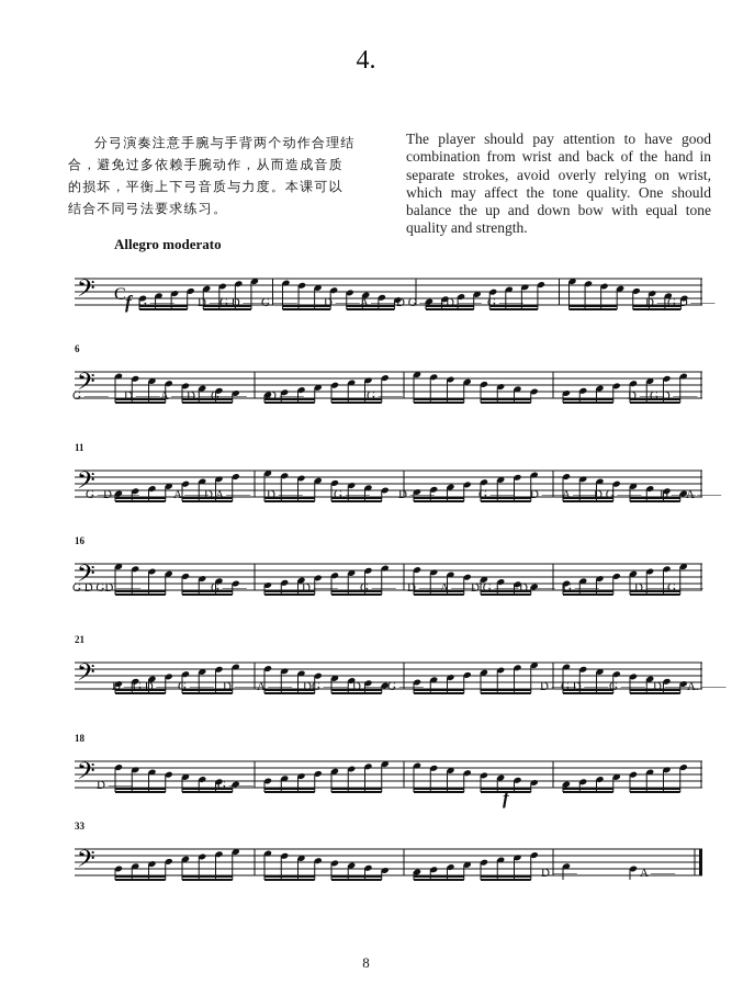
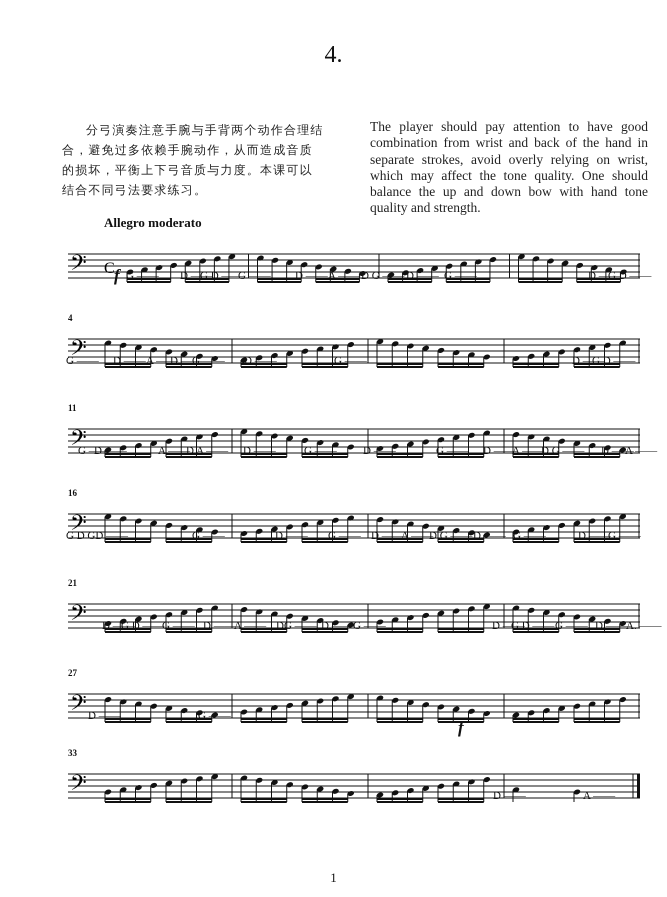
  4.
  分弓演奏注意手腕与手背两个动作合理结合，避免过多依赖手腕动作，从而造成音质的损坏，平衡上下弓音质与力度。本课可以结合不同弓法要求练习。
- The player should pay attention to have good combination from wrist and back of the hand in separate strokes, avoid overly relying on wrist, which may affect the tone quality. One should balance the up and down bow with equal tone quality and strength.
+ The player should pay attention to have good combination from wrist and back of the hand in separate strokes, avoid overly relying on wrist, which may affect the tone quality. One should balance the up and down bow with hand tone quality and strength.
  Allegro moderato
  𝄢
  C
  G ——
  D ——
  G D ——
  G ——
  D ——
  A ——
  D G ——
  D ——
  G ——
  D ——
  G D ——
  f
- 6
+ 4
  𝄢
  G ——
  D ——
  A ——
  D ——
  G ——
  D ——
  G ——
  D ——
  G D ——
  11
  𝄢
  G ——
  D ——
  A ——
  D A ——
  D ——
  G ——
  D ——
  G ——
  D ——
  A ——
  D G ——
  D ——
  A ——
  16
  𝄢
  G D GD ——
  G ——
  D ——
  G ——
  D ——
  A ——
  D G ——
  D ——
  G ——
  D ——
  G ——
  21
  𝄢
  D ——
  G D ——
  G ——
  D ——
  A ——
  DG ——
  D ——
  G ——
  D ——
  G D ——
  G ——
  D ——
  A. ——
- 18
+ 27
  𝄢
  D ——
  G ——
  f
  33
  𝄢
  D ——
  A ——
- 8
+ 1
